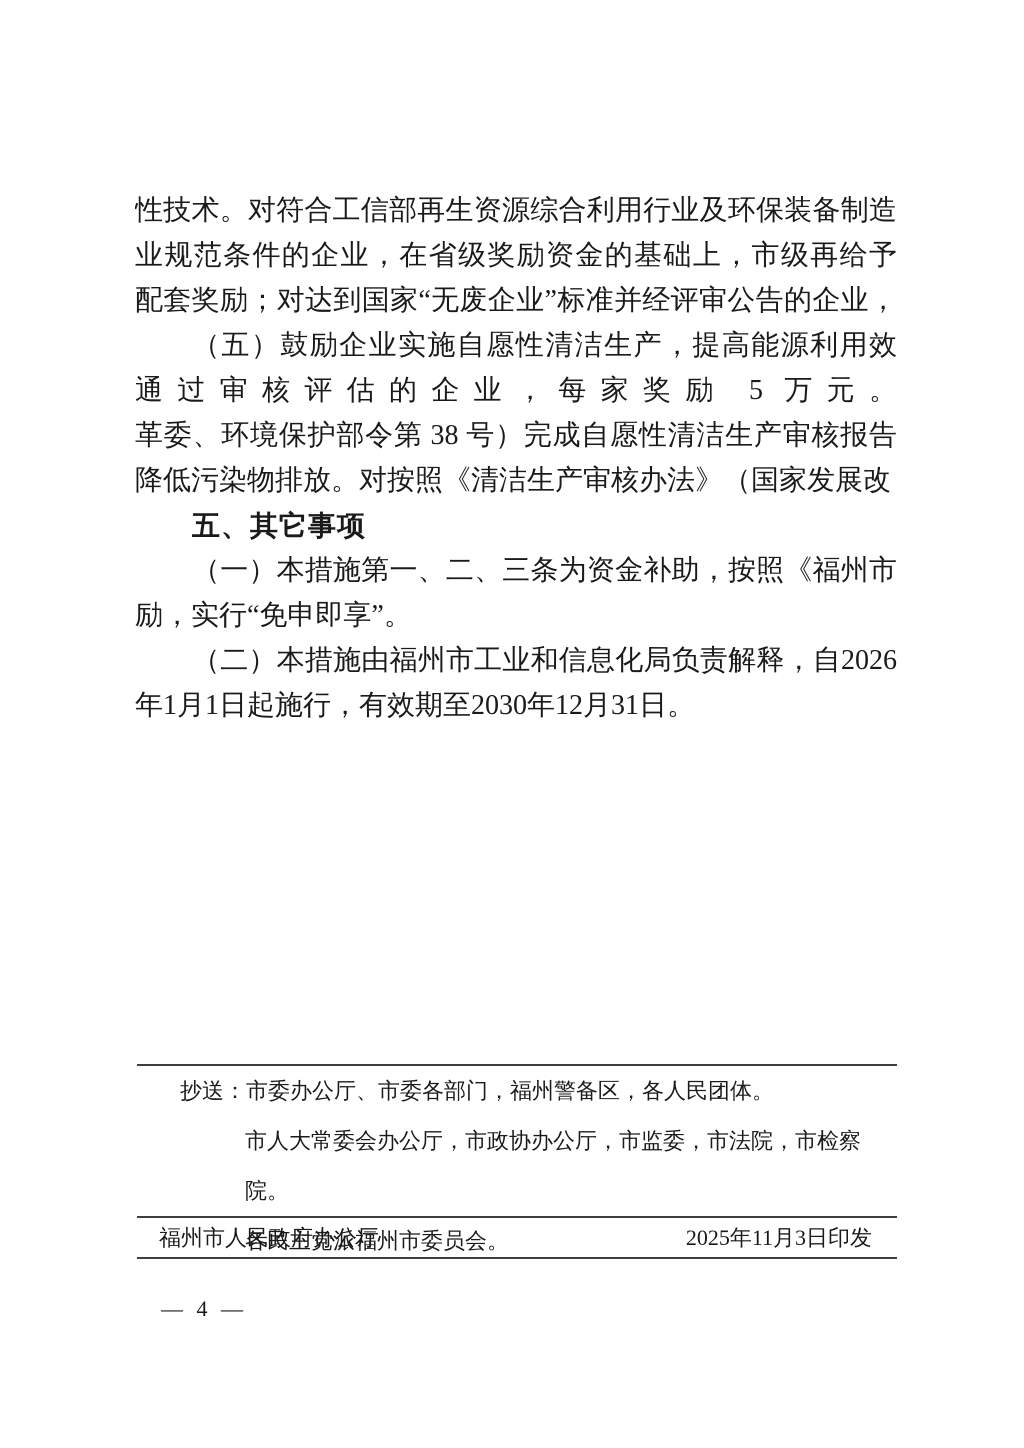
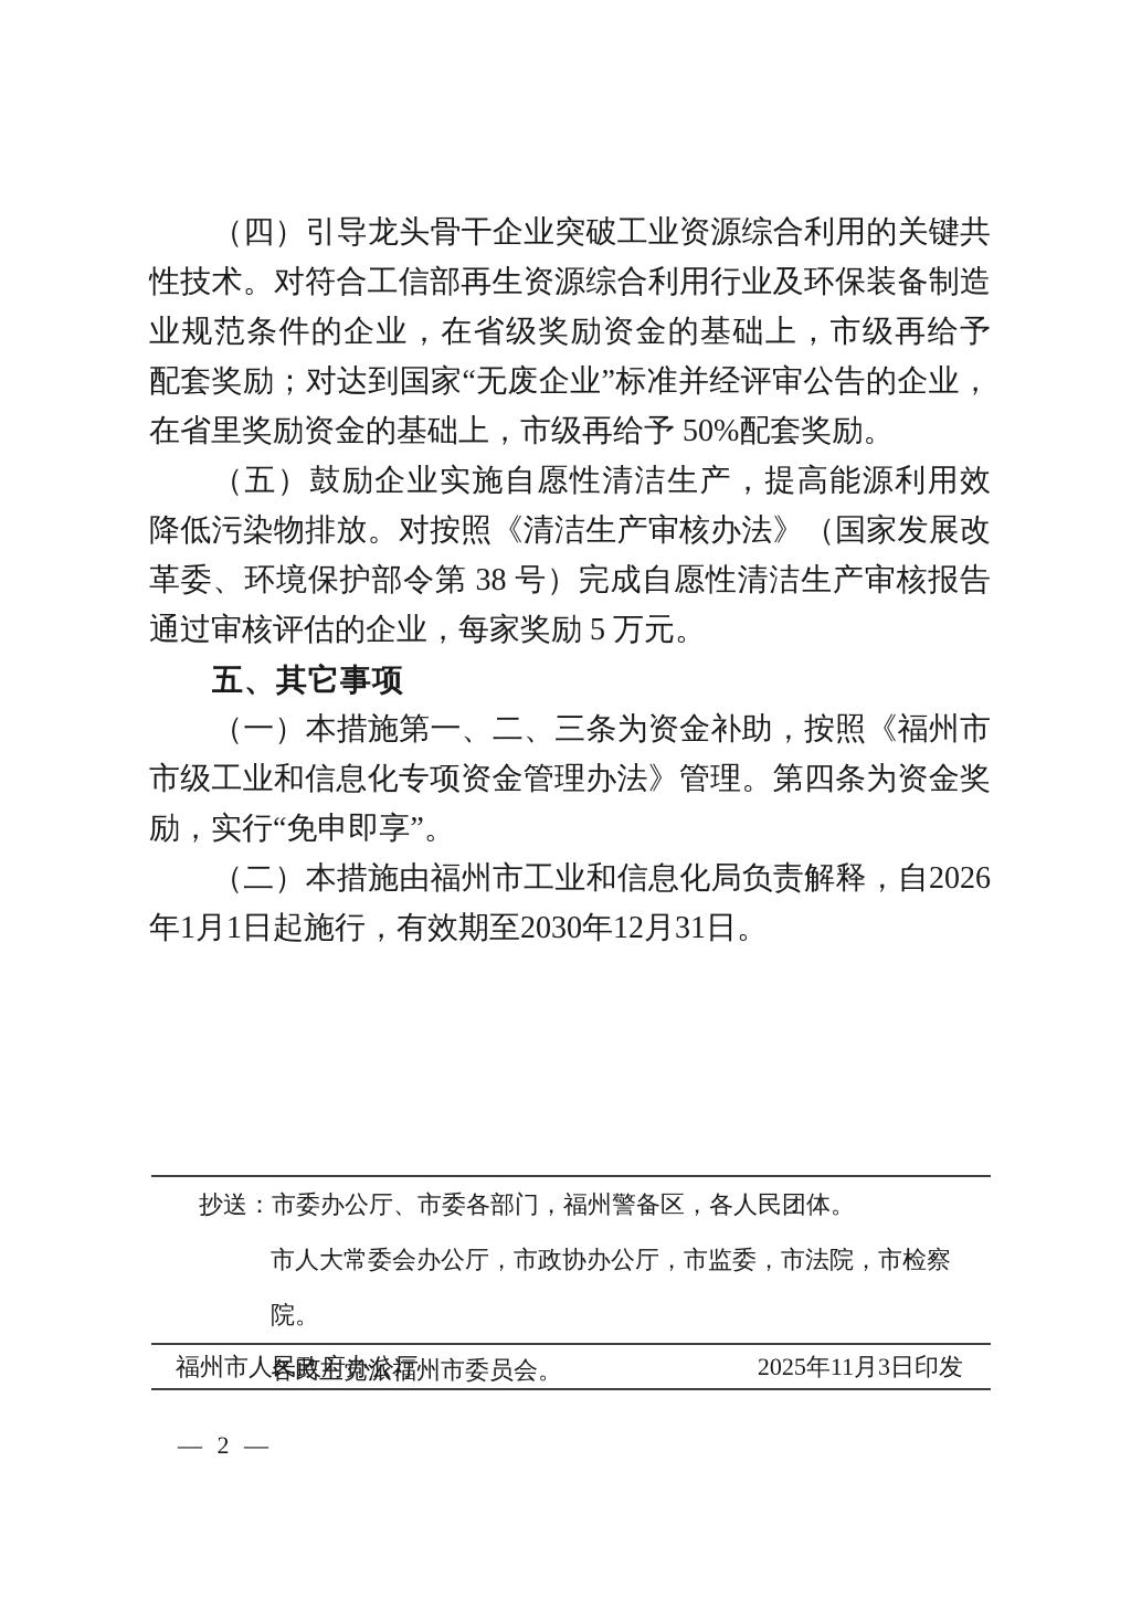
+ （四）引导龙头骨干企业突破工业资源综合利用的关键共
  性技术。对符合工信部再生资源综合利用行业及环保装备制造
  业规范条件的企业，在省级奖励资金的基础上，市级再给予
  配套奖励；对达到国家“无废企业”标准并经评审公告的企业，
+ 在省里奖励资金的基础上，市级再给予 50%配套奖励。
  （五）鼓励企业实施自愿性清洁生产，提高能源利用效
- 通过审核评估的企业，每家奖励 5 万元。
+ 降低污染物排放。对按照《清洁生产审核办法》（国家发展改
  革委、环境保护部令第 38 号）完成自愿性清洁生产审核报告
- 降低污染物排放。对按照《清洁生产审核办法》（国家发展改
+ 通过审核评估的企业，每家奖励 5 万元。
  五、其它事项
  （一）本措施第一、二、三条为资金补助，按照《福州市
+ 市级工业和信息化专项资金管理办法》管理。第四条为资金奖
  励，实行“免申即享”。
  （二）本措施由福州市工业和信息化局负责解释，自2026
  年1月1日起施行，有效期至2030年12月31日。
  抄送：市委办公厅、市委各部门，福州警备区，各人民团体。
  市人大常委会办公厅，市政协办公厅，市监委，市法院，市检察院。
  各民主党派福州市委员会。
  福州市人民政府办公厅
  2025年11月3日印发
- — 4 —
+ — 2 —
